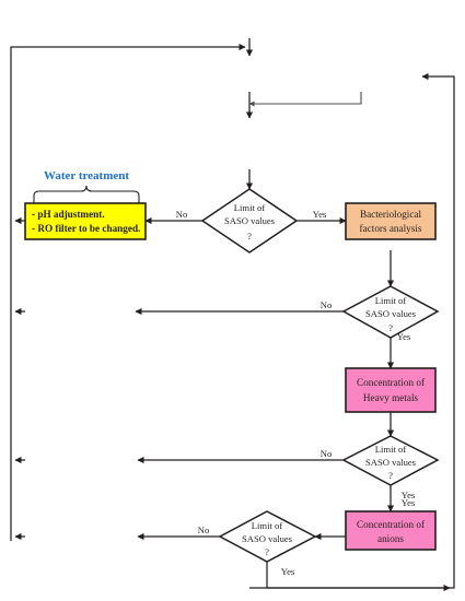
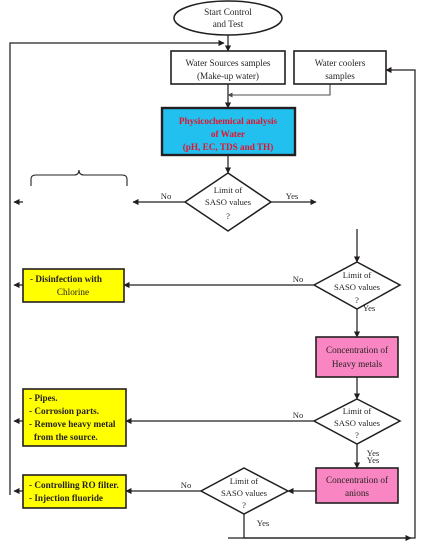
+ Start Control
+ and Test
+ Water Sources samples
+ (Make-up water)
+ Water coolers
+ samples
+ Physicochemical analysis
+ of Water
+ (pH, EC, TDS and TH)
  Limit of
  SASO values
  ?
  No
  Yes
- Water treatment
- - pH adjustment.
- - RO filter to be changed.
- Bacteriological
- factors analysis
  Limit of
  SASO values
  ?
  No
  Yes
+ - Disinfection with
+ Chlorine
  Concentration of
  Heavy metals
  Limit of
  SASO values
  ?
  No
  Yes
+ - Pipes.
+ - Corrosion parts.
+ - Remove heavy metal
+ from the source.
  Concentration of
  anions
  Limit of
  SASO values
  ?
  No
  Yes
  Yes
+ - Controlling RO filter.
+ - Injection fluoride
